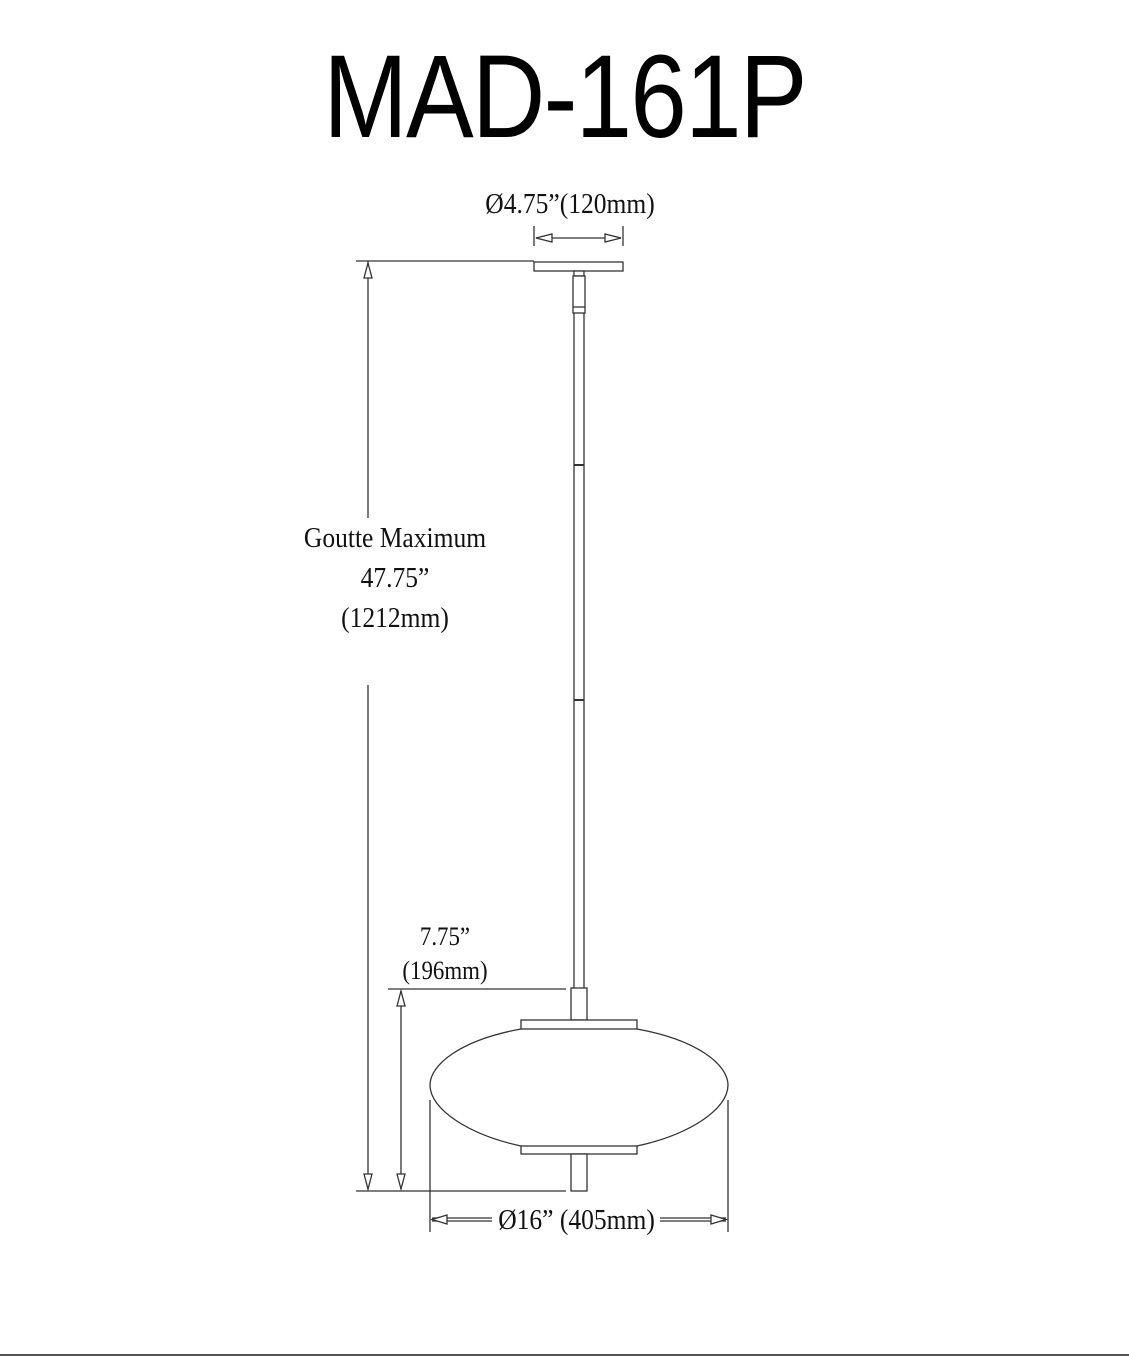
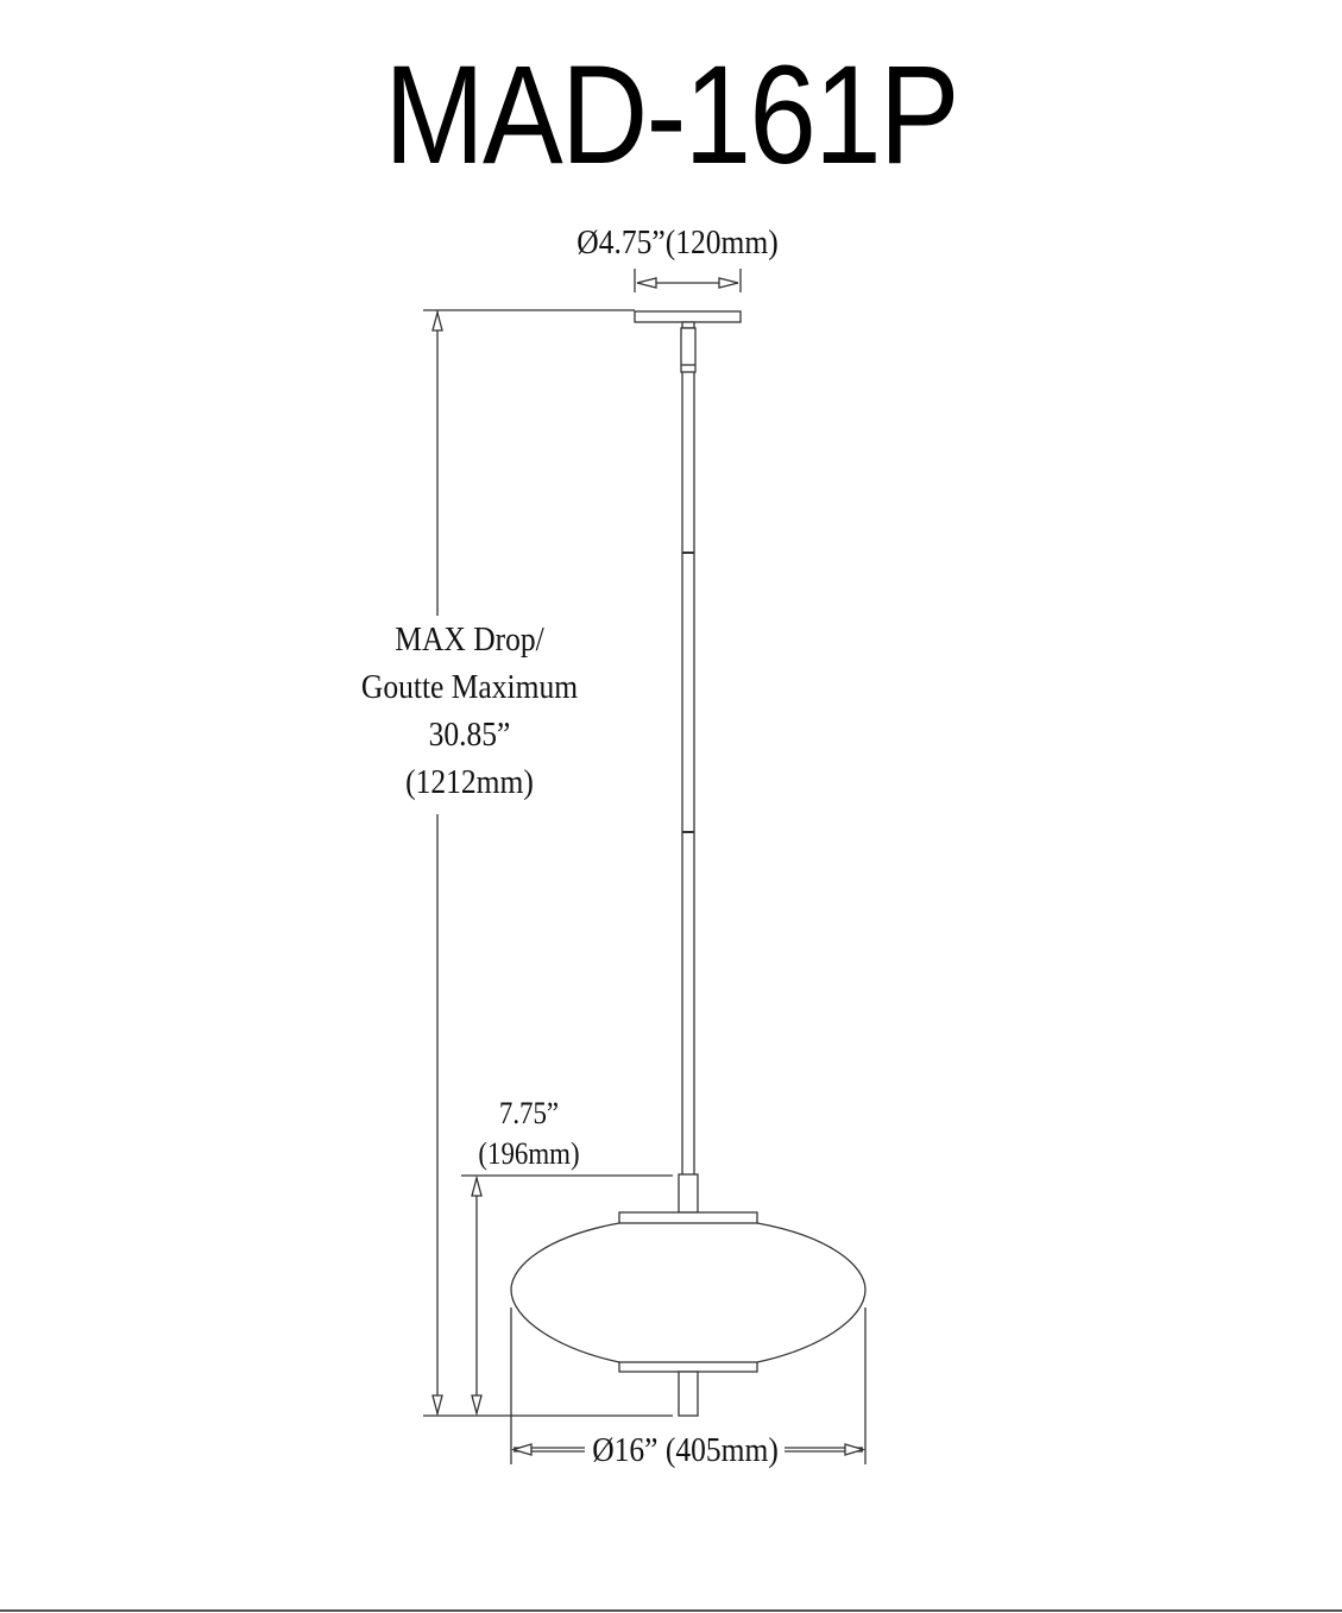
  MAD-161P
  Ø4.75”(120mm)
+ MAX Drop/
  Goutte Maximum
- 47.75”
+ 30.85”
  (1212mm)
  7.75”
  (196mm)
  Ø16” (405mm)
